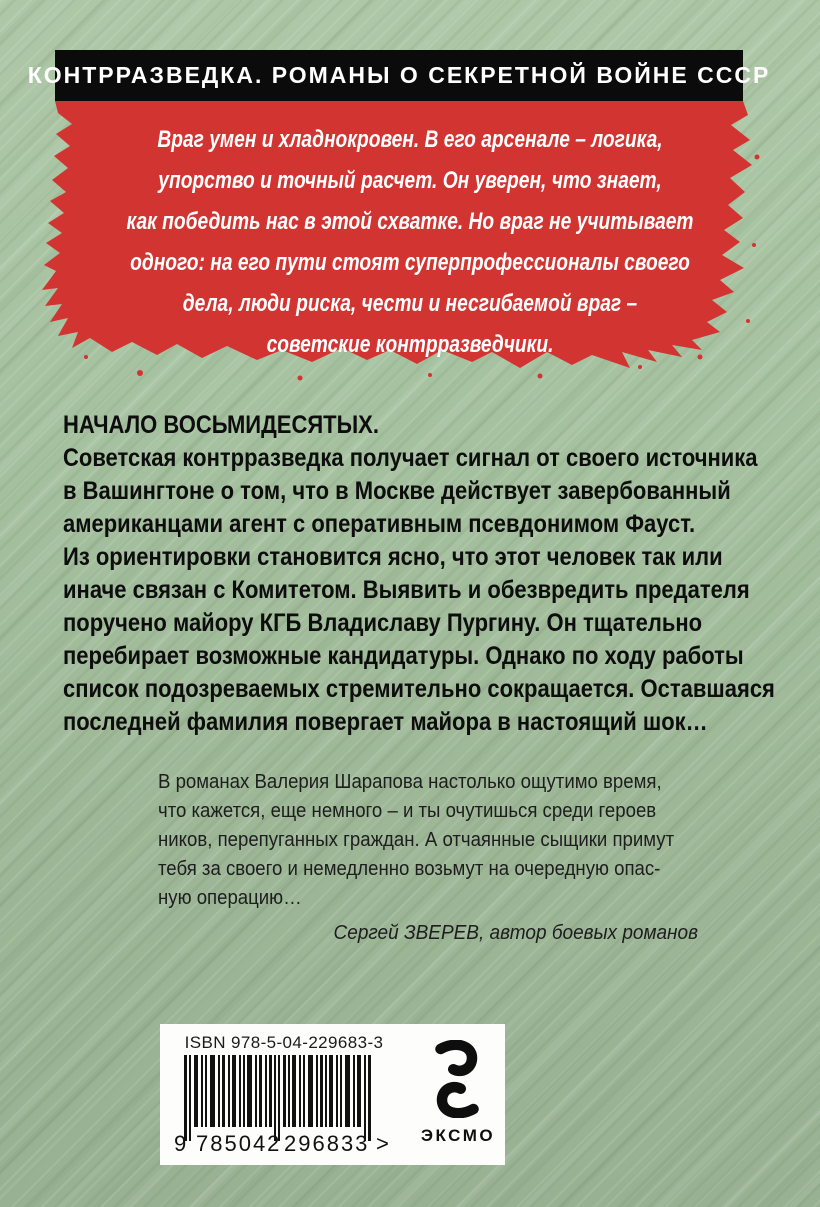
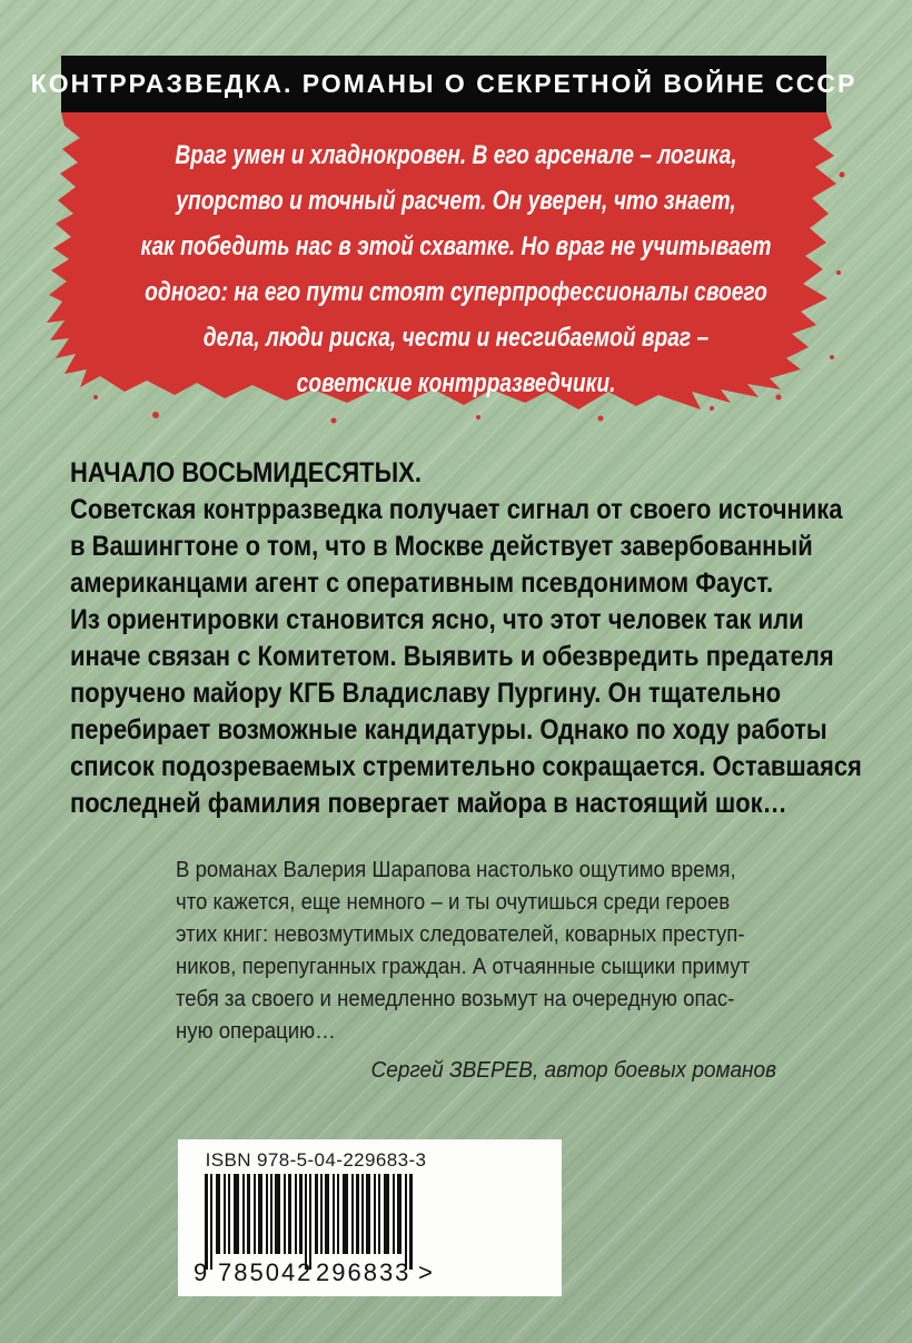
  КОНТРРАЗВЕДКА. РОМАНЫ О СЕКРЕТНОЙ ВОЙНЕ СССР
  Враг умен и хладнокровен. В его арсенале – логика,
  упорство и точный расчет. Он уверен, что знает,
  как победить нас в этой схватке. Но враг не учитывает
  одного: на его пути стоят суперпрофессионалы своего
  дела, люди риска, чести и несгибаемой враг –
  советские контрразведчики.
  НАЧАЛО ВОСЬМИДЕСЯТЫХ.
  Советская контрразведка получает сигнал от своего источника
  в Вашингтоне о том, что в Москве действует завербованный
  американцами агент с оперативным псевдонимом Фауст.
  Из ориентировки становится ясно, что этот человек так или
  иначе связан с Комитетом. Выявить и обезвредить предателя
  поручено майору КГБ Владиславу Пургину. Он тщательно
  перебирает возможные кандидатуры. Однако по ходу работы
  список подозреваемых стремительно сокращается. Оставшаяся
  последней фамилия повергает майора в настоящий шок…
  В романах Валерия Шарапова настолько ощутимо время,
  что кажется, еще немного – и ты очутишься среди героев
+ этих книг: невозмутимых следователей, коварных преступ-
  ников, перепуганных граждан. А отчаянные сыщики примут
  тебя за своего и немедленно возьмут на очередную опас-
  ную операцию…
  Сергей ЗВЕРЕВ, автор боевых романов
  ISBN 978-5-04-229683-3
  9
  785042
  296833
  >
- ЭКСМО
